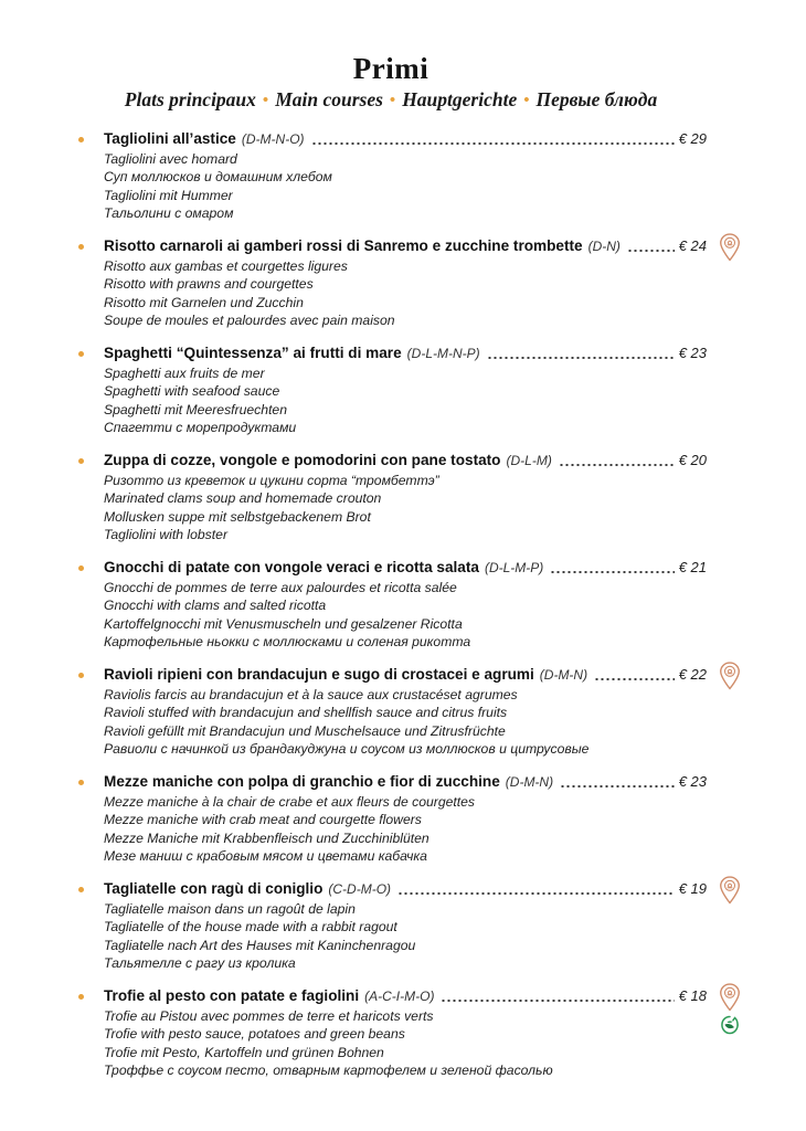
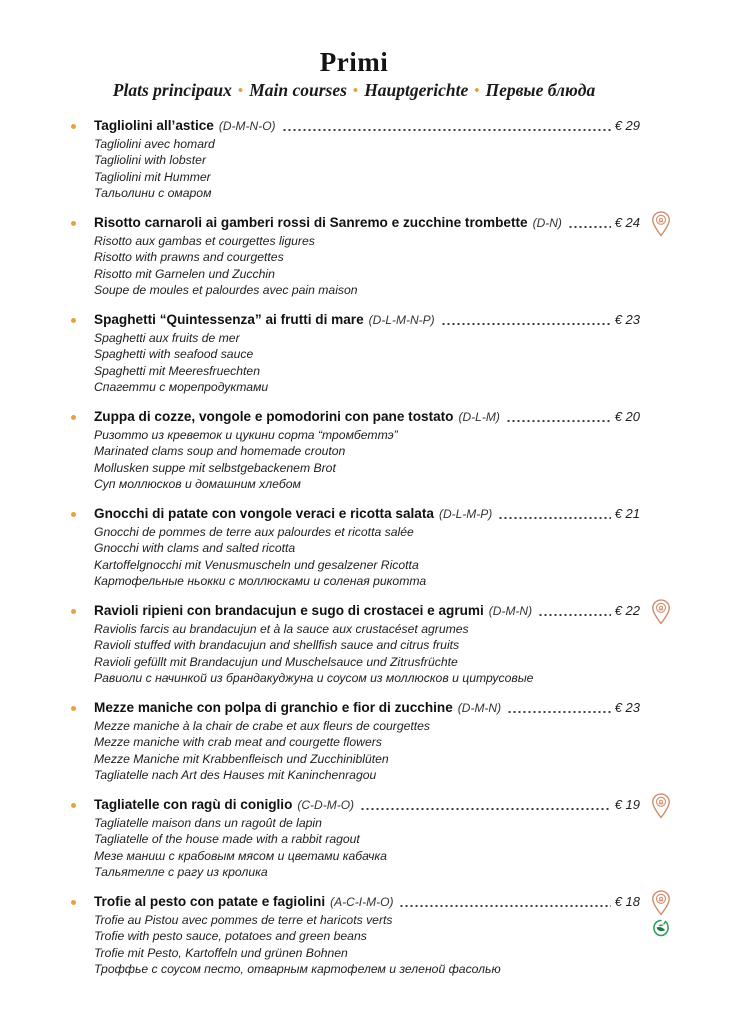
  Primi
  Plats principaux • Main courses • Hauptgerichte • Первые блюда
  Tagliolini all’astice
  (D-M-N-O)
  € 29
  Tagliolini avec homard
- Суп моллюсков и домашним хлебом
+ Tagliolini with lobster
  Tagliolini mit Hummer
  Тальолини с омаром
  Risotto carnaroli ai gamberi rossi di Sanremo e zucchine trombette
  (D-N)
  € 24
  Risotto aux gambas et courgettes ligures
  Risotto with prawns and courgettes
  Risotto mit Garnelen und Zucchin
  Soupe de moules et palourdes avec pain maison
  Spaghetti “Quintessenza” ai frutti di mare
  (D-L-M-N-P)
  € 23
  Spaghetti aux fruits de mer
  Spaghetti with seafood sauce
  Spaghetti mit Meeresfruechten
  Спагетти с морепродуктами
  Zuppa di cozze, vongole e pomodorini con pane tostato
  (D-L-M)
  € 20
  Ризотто из креветок и цукини сорта “тромбеттэ”
  Marinated clams soup and homemade crouton
  Mollusken suppe mit selbstgebackenem Brot
- Tagliolini with lobster
+ Суп моллюсков и домашним хлебом
  Gnocchi di patate con vongole veraci e ricotta salata
  (D-L-M-P)
  € 21
  Gnocchi de pommes de terre aux palourdes et ricotta salée
  Gnocchi with clams and salted ricotta
  Kartoffelgnocchi mit Venusmuscheln und gesalzener Ricotta
  Картофельные ньокки с моллюсками и соленая рикотта
  Ravioli ripieni con brandacujun e sugo di crostacei e agrumi
  (D-M-N)
  € 22
  Raviolis farcis au brandacujun et à la sauce aux crustacéset agrumes
  Ravioli stuffed with brandacujun and shellfish sauce and citrus fruits
  Ravioli gefüllt mit Brandacujun und Muschelsauce und Zitrusfrüchte
  Равиоли с начинкой из брандакуджуна и соусом из моллюсков и цитрусовые
  Mezze maniche con polpa di granchio e fior di zucchine
  (D-M-N)
  € 23
  Mezze maniche à la chair de crabe et aux fleurs de courgettes
  Mezze maniche with crab meat and courgette flowers
  Mezze Maniche mit Krabbenfleisch und Zucchiniblüten
- Мезе маниш с крабовым мясом и цветами кабачка
+ Tagliatelle nach Art des Hauses mit Kaninchenragou
  Tagliatelle con ragù di coniglio
  (C-D-M-O)
  € 19
  Tagliatelle maison dans un ragoût de lapin
  Tagliatelle of the house made with a rabbit ragout
- Tagliatelle nach Art des Hauses mit Kaninchenragou
+ Мезе маниш с крабовым мясом и цветами кабачка
  Тальятелле с рагу из кролика
  Trofie al pesto con patate e fagiolini
  (A-C-I-M-O)
  € 18
  Trofie au Pistou avec pommes de terre et haricots verts
  Trofie with pesto sauce, potatoes and green beans
  Trofie mit Pesto, Kartoffeln und grünen Bohnen
  Троффье с соусом песто, отварным картофелем и зеленой фасолью
